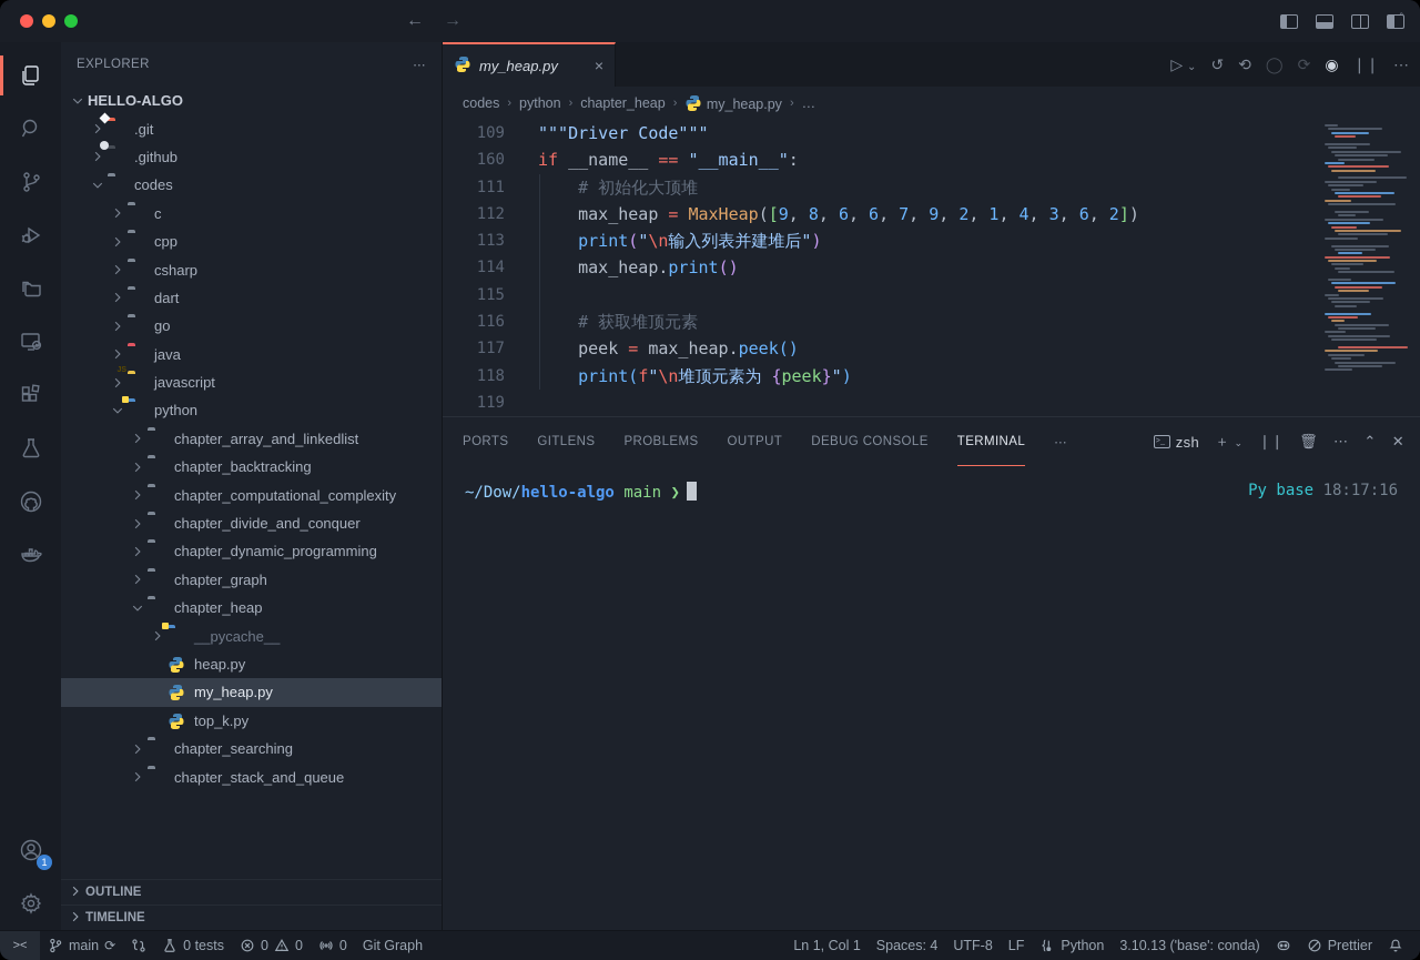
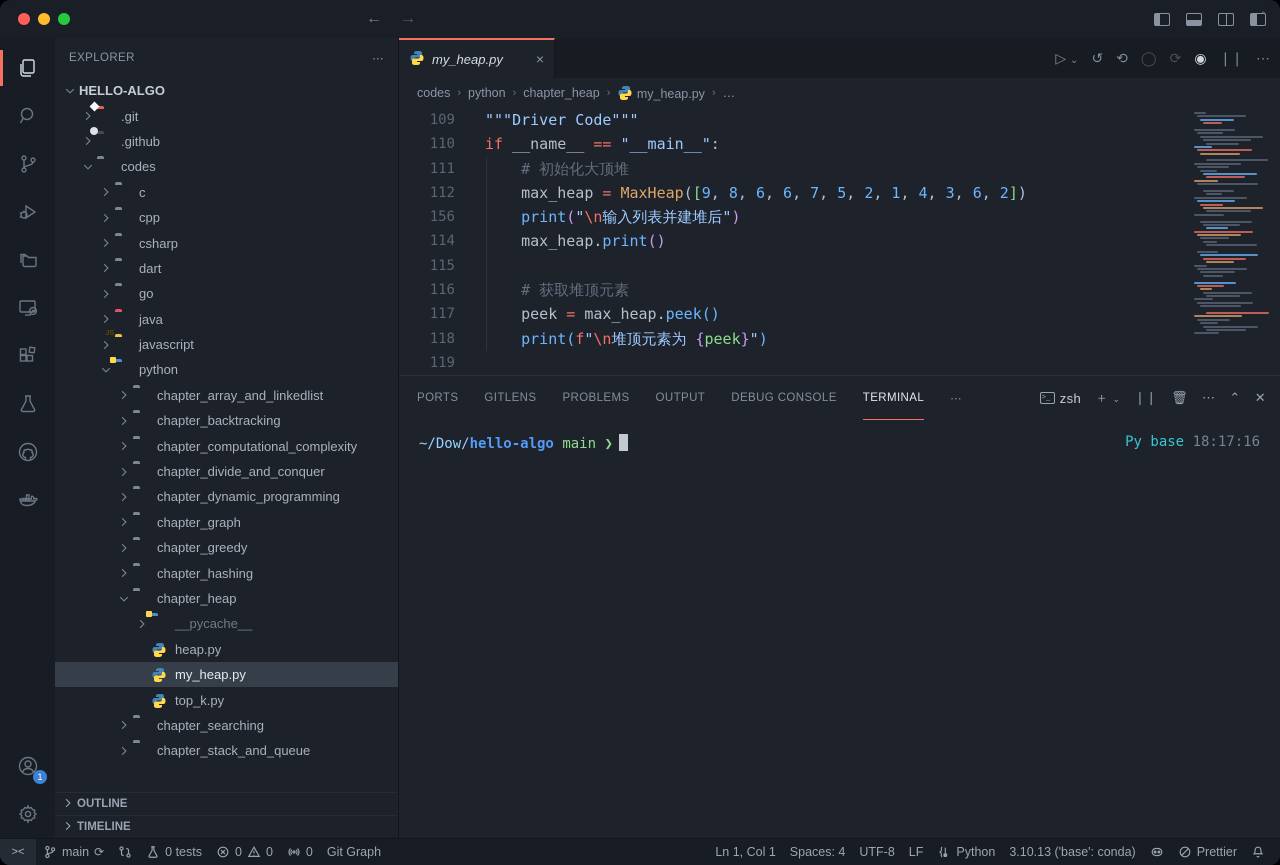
  ←
  →
  1
  EXPLORER
  ⋯
  HELLO-ALGO
  .git
  .github
  codes
  c
  cpp
  csharp
  dart
  go
  java
  javascript
  python
  chapter_array_and_linkedlist
  chapter_backtracking
  chapter_computational_complexity
  chapter_divide_and_conquer
  chapter_dynamic_programming
  chapter_graph
+ chapter_greedy
+ chapter_hashing
  chapter_heap
  __pycache__
  heap.py
  my_heap.py
  top_k.py
  chapter_searching
  chapter_stack_and_queue
  OUTLINE
  TIMELINE
  my_heap.py
  ×
  ▷ ⌄
  ↺
  ⟲
  ◯
  ⟳
  ◉
  ❘❘
  ⋯
  codes
  ›
  python
  ›
  chapter_heap
  ›
  my_heap.py
  ›
  …
  109
  """Driver Code"""
- 160
+ 110
  if __name__ == "__main__":
  111
  # 初始化大顶堆
  112
- max_heap = MaxHeap([9, 8, 6, 6, 7, 9, 2, 1, 4, 3, 6, 2])
+ max_heap = MaxHeap([9, 8, 6, 6, 7, 5, 2, 1, 4, 3, 6, 2])
- 113
+ 156
  print("\n输入列表并建堆后")
  114
  max_heap.print()
  115
  116
  # 获取堆顶元素
  117
  peek = max_heap.peek()
  118
  print(f"\n堆顶元素为 {peek}")
  119
  PORTS
  GITLENS
  PROBLEMS
  OUTPUT
  DEBUG CONSOLE
  TERMINAL
  ⋯
  zsh
  ＋ ⌄
  ❘❘
  🗑
  ⋯
  ⌃
  ✕
  ~/Dow/hello-algo main ❯
  Py base 18:17:16
  ><
  main
  ⟳
  0 tests
  0
  0
  0
  Git Graph
  Ln 1, Col 1
  Spaces: 4
  UTF-8
  LF
  Python
  3.10.13 ('base': conda)
  Prettier
